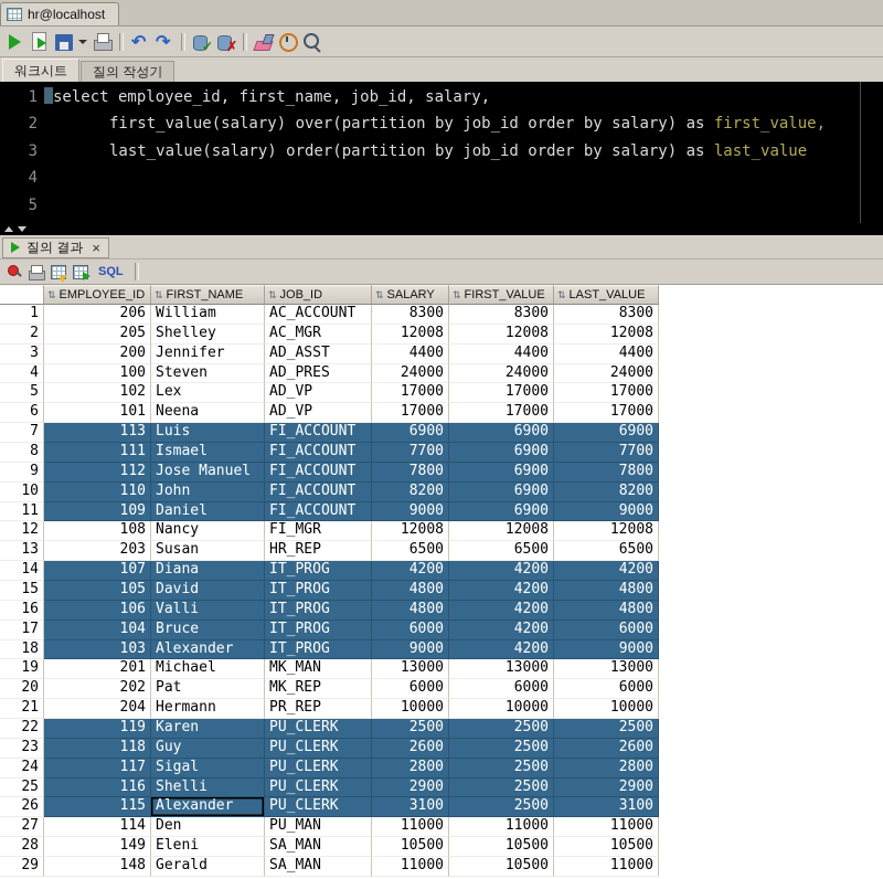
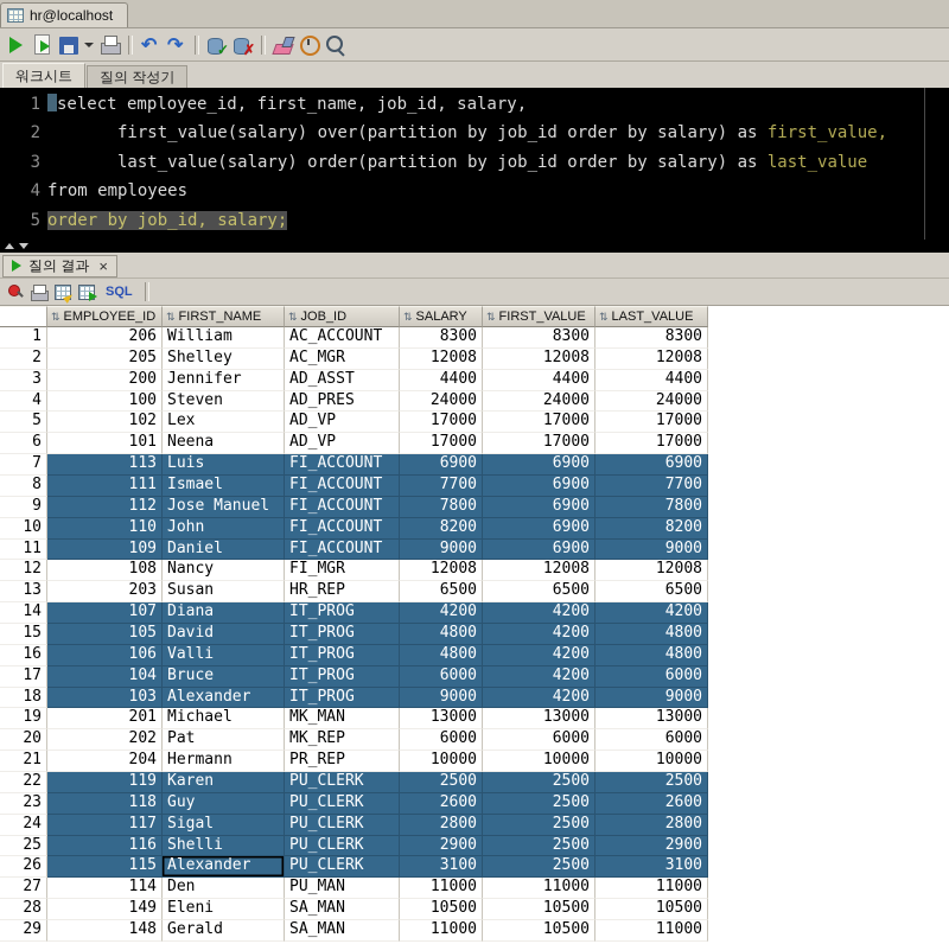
  hr@localhost
  워크시트
  질의 작성기
  1
  2
  3
  4
  5
  select employee_id, first_name, job_id, salary,
  first_value(salary) over(partition by job_id order by salary) as first_value,
  last_value(salary) order(partition by job_id order by salary) as last_value
+ from employees
+ order by job_id, salary;
  질의 결과
  ×
  SQL
  ⇅
  EMPLOYEE_ID
  ⇅
  FIRST_NAME
  ⇅
  JOB_ID
  ⇅
  SALARY
  ⇅
  FIRST_VALUE
  ⇅
  LAST_VALUE
  1
  206
  William
  AC_ACCOUNT
  8300
  8300
  8300
  2
  205
  Shelley
  AC_MGR
  12008
  12008
  12008
  3
  200
  Jennifer
  AD_ASST
  4400
  4400
  4400
  4
  100
  Steven
  AD_PRES
  24000
  24000
  24000
  5
  102
  Lex
  AD_VP
  17000
  17000
  17000
  6
  101
  Neena
  AD_VP
  17000
  17000
  17000
  7
  113
  Luis
  FI_ACCOUNT
  6900
  6900
  6900
  8
  111
  Ismael
  FI_ACCOUNT
  7700
  6900
  7700
  9
  112
  Jose Manuel
  FI_ACCOUNT
  7800
  6900
  7800
  10
  110
  John
  FI_ACCOUNT
  8200
  6900
  8200
  11
  109
  Daniel
  FI_ACCOUNT
  9000
  6900
  9000
  12
  108
  Nancy
  FI_MGR
  12008
  12008
  12008
  13
  203
  Susan
  HR_REP
  6500
  6500
  6500
  14
  107
  Diana
  IT_PROG
  4200
  4200
  4200
  15
  105
  David
  IT_PROG
  4800
  4200
  4800
  16
  106
  Valli
  IT_PROG
  4800
  4200
  4800
  17
  104
  Bruce
  IT_PROG
  6000
  4200
  6000
  18
  103
  Alexander
  IT_PROG
  9000
  4200
  9000
  19
  201
  Michael
  MK_MAN
  13000
  13000
  13000
  20
  202
  Pat
  MK_REP
  6000
  6000
  6000
  21
  204
  Hermann
  PR_REP
  10000
  10000
  10000
  22
  119
  Karen
  PU_CLERK
  2500
  2500
  2500
  23
  118
  Guy
  PU_CLERK
  2600
  2500
  2600
  24
  117
  Sigal
  PU_CLERK
  2800
  2500
  2800
  25
  116
  Shelli
  PU_CLERK
  2900
  2500
  2900
  26
  115
  Alexander
  PU_CLERK
  3100
  2500
  3100
  27
  114
  Den
  PU_MAN
  11000
  11000
  11000
  28
  149
  Eleni
  SA_MAN
  10500
  10500
  10500
  29
  148
  Gerald
  SA_MAN
  11000
  10500
  11000
